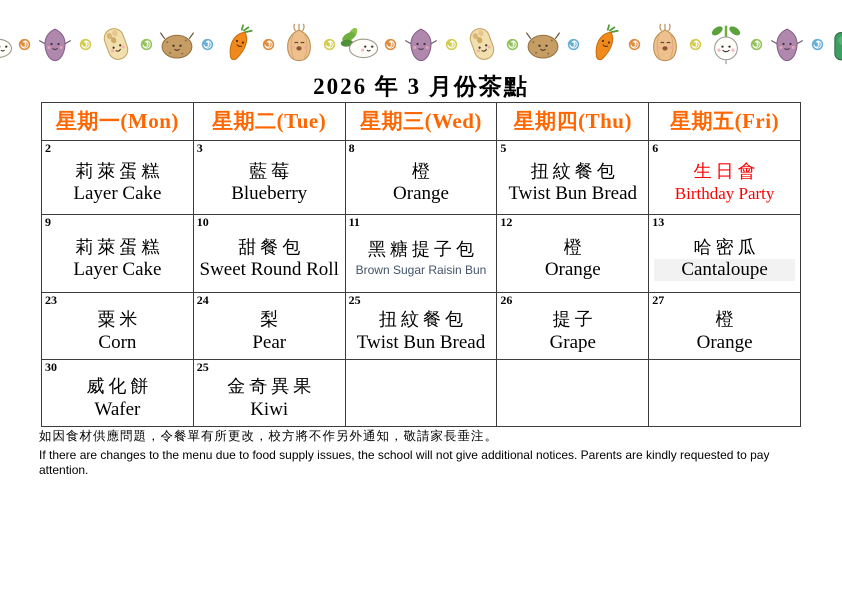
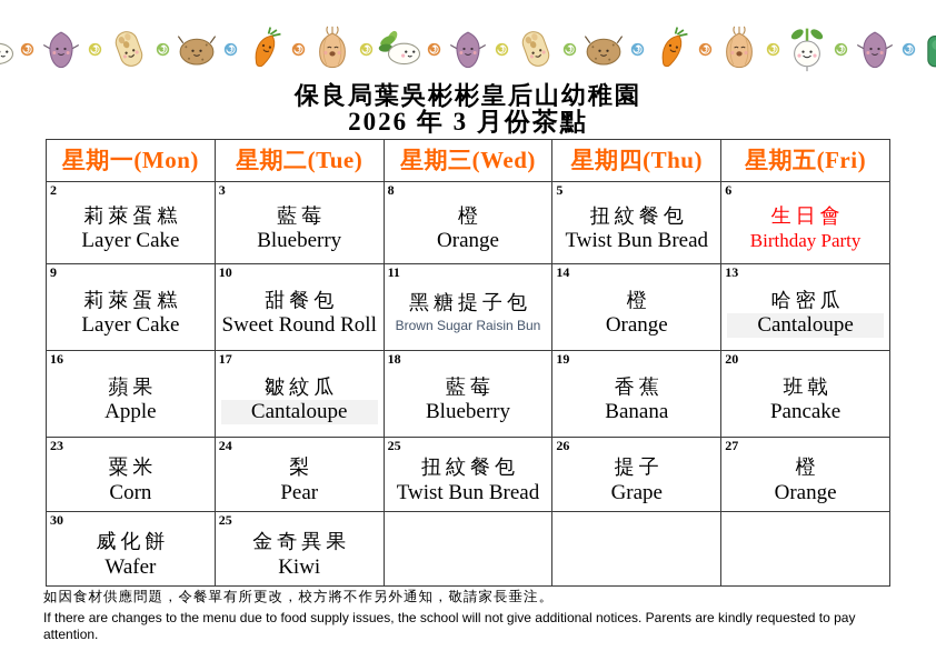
+ 保良局葉吳彬彬皇后山幼稚園
  2026 年 3 月份茶點
  星期一(Mon)	星期二(Tue)	星期三(Wed)	星期四(Thu)	星期五(Fri)
  2莉萊蛋糕Layer Cake	3藍莓Blueberry	8橙Orange	5扭紋餐包Twist Bun Bread	6生日會Birthday Party
- 9莉萊蛋糕Layer Cake	10甜餐包Sweet Round Roll	11黑糖提子包Brown Sugar Raisin Bun	12橙Orange	13哈密瓜Cantaloupe
+ 9莉萊蛋糕Layer Cake	10甜餐包Sweet Round Roll	11黑糖提子包Brown Sugar Raisin Bun	14橙Orange	13哈密瓜Cantaloupe
+ 16蘋果Apple	17皺紋瓜Cantaloupe	18藍莓Blueberry	19香蕉Banana	20班戟Pancake
  23粟米Corn	24梨Pear	25扭紋餐包Twist Bun Bread	26提子Grape	27橙Orange
  30威化餅Wafer	25金奇異果Kiwi
  如因食材供應問題，令餐單有所更改，校方將不作另外通知，敬請家長垂注。
  If there are changes to the menu due to food supply issues, the school will not give additional notices. Parents are kindly requested to pay attention.
